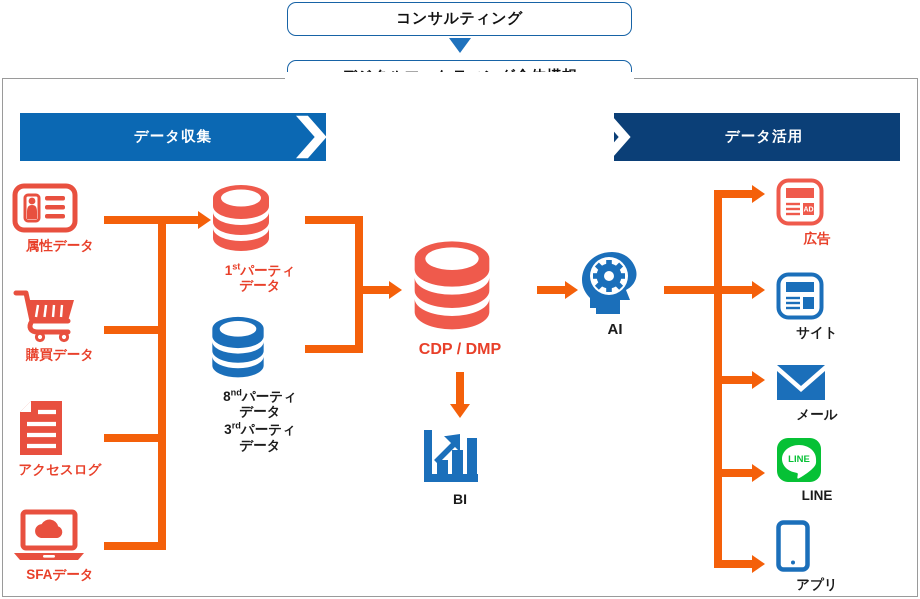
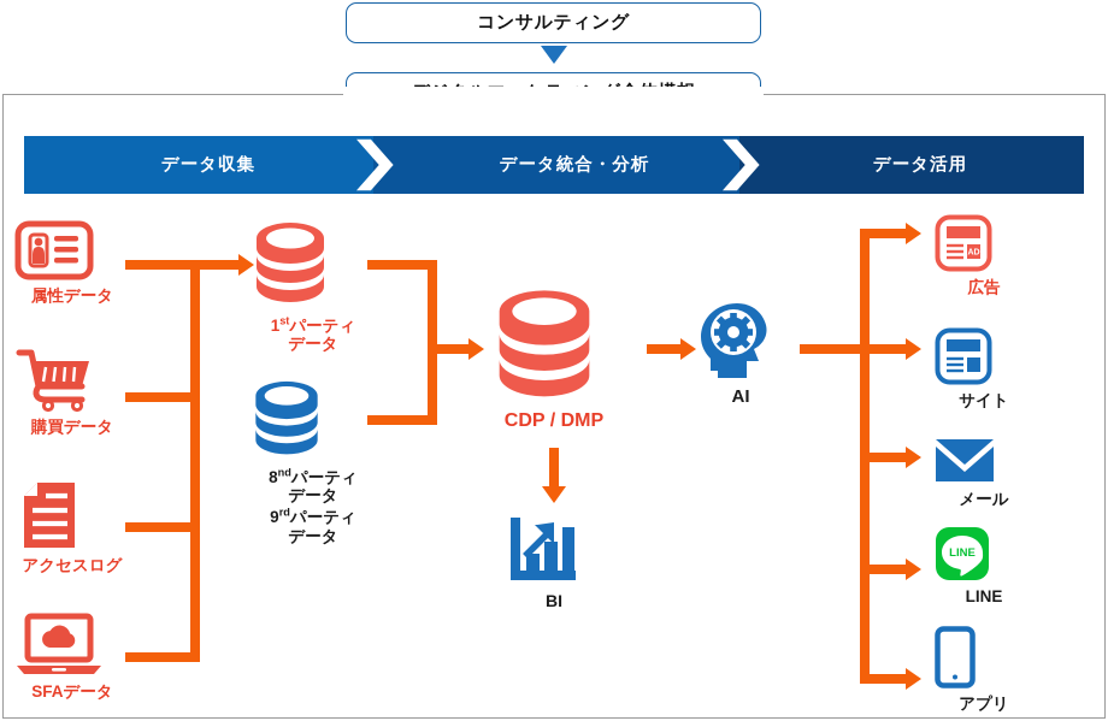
  コンサルティング
  データ収集
+ データ統合・分析
  データ活用
  属性データ
  購買データ
  アクセスログ
  SFAデータ
  1stパーティ
  データ
  8ndパーティ
  データ
- 3rdパーティ
+ 9rdパーティ
  データ
  CDP / DMP
  AI
  BI
  広告
  サイト
  メール
  LINE
  LINE
  アプリ
